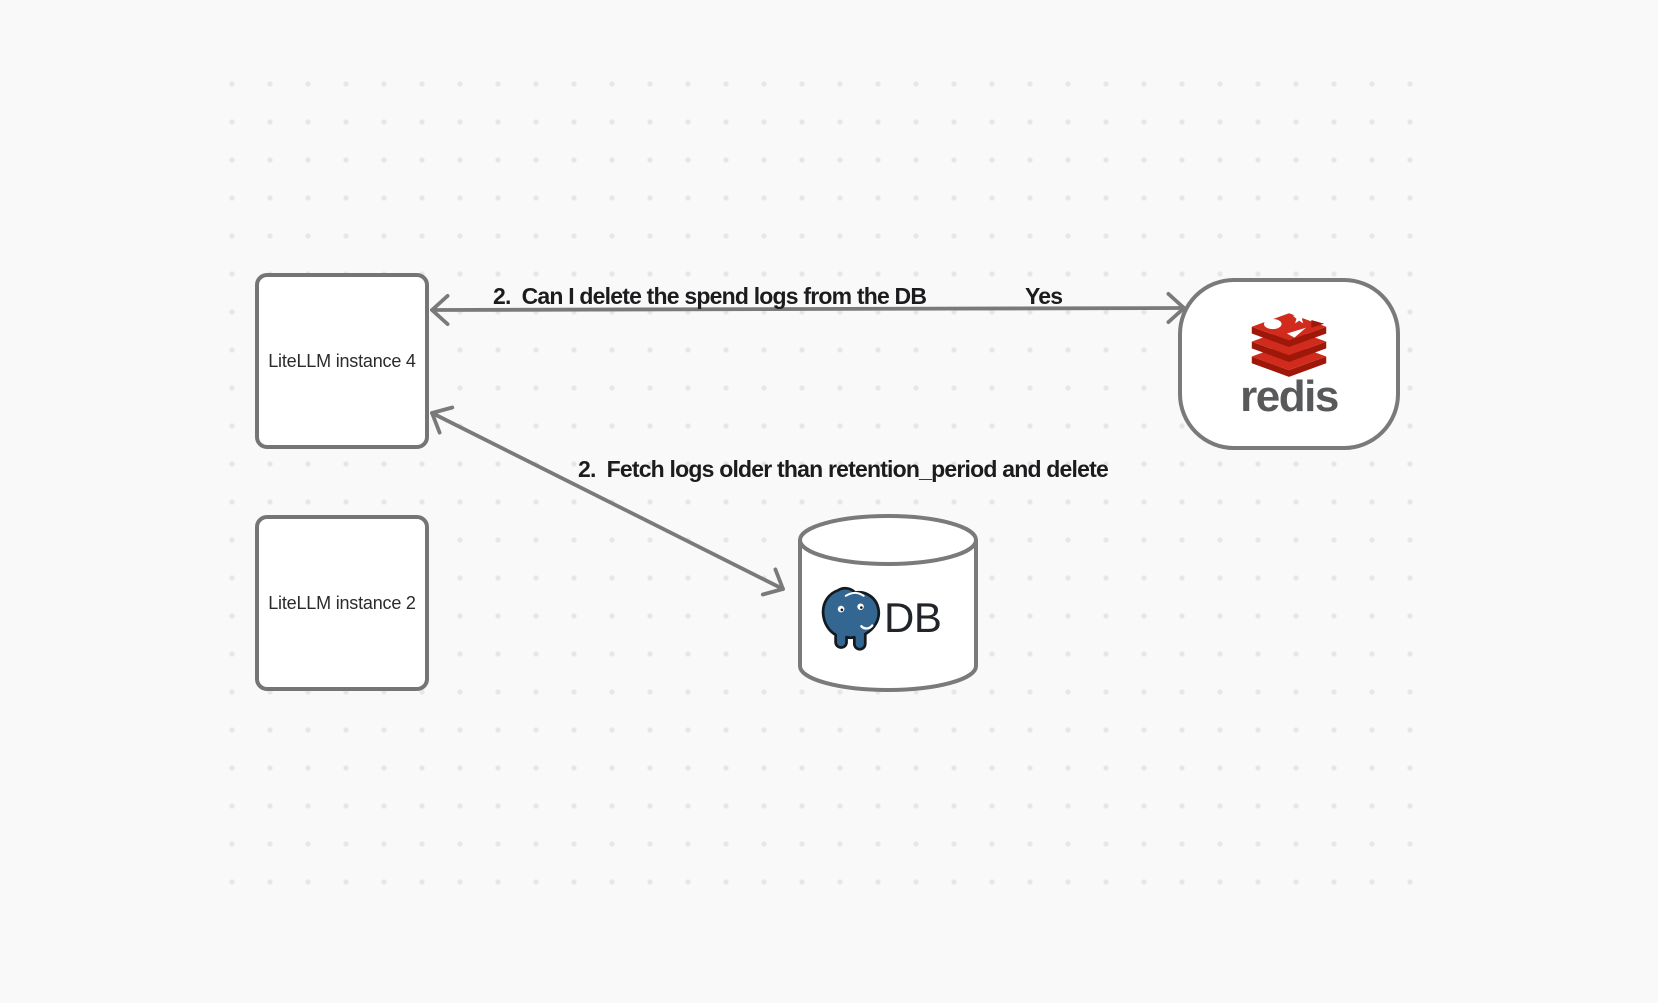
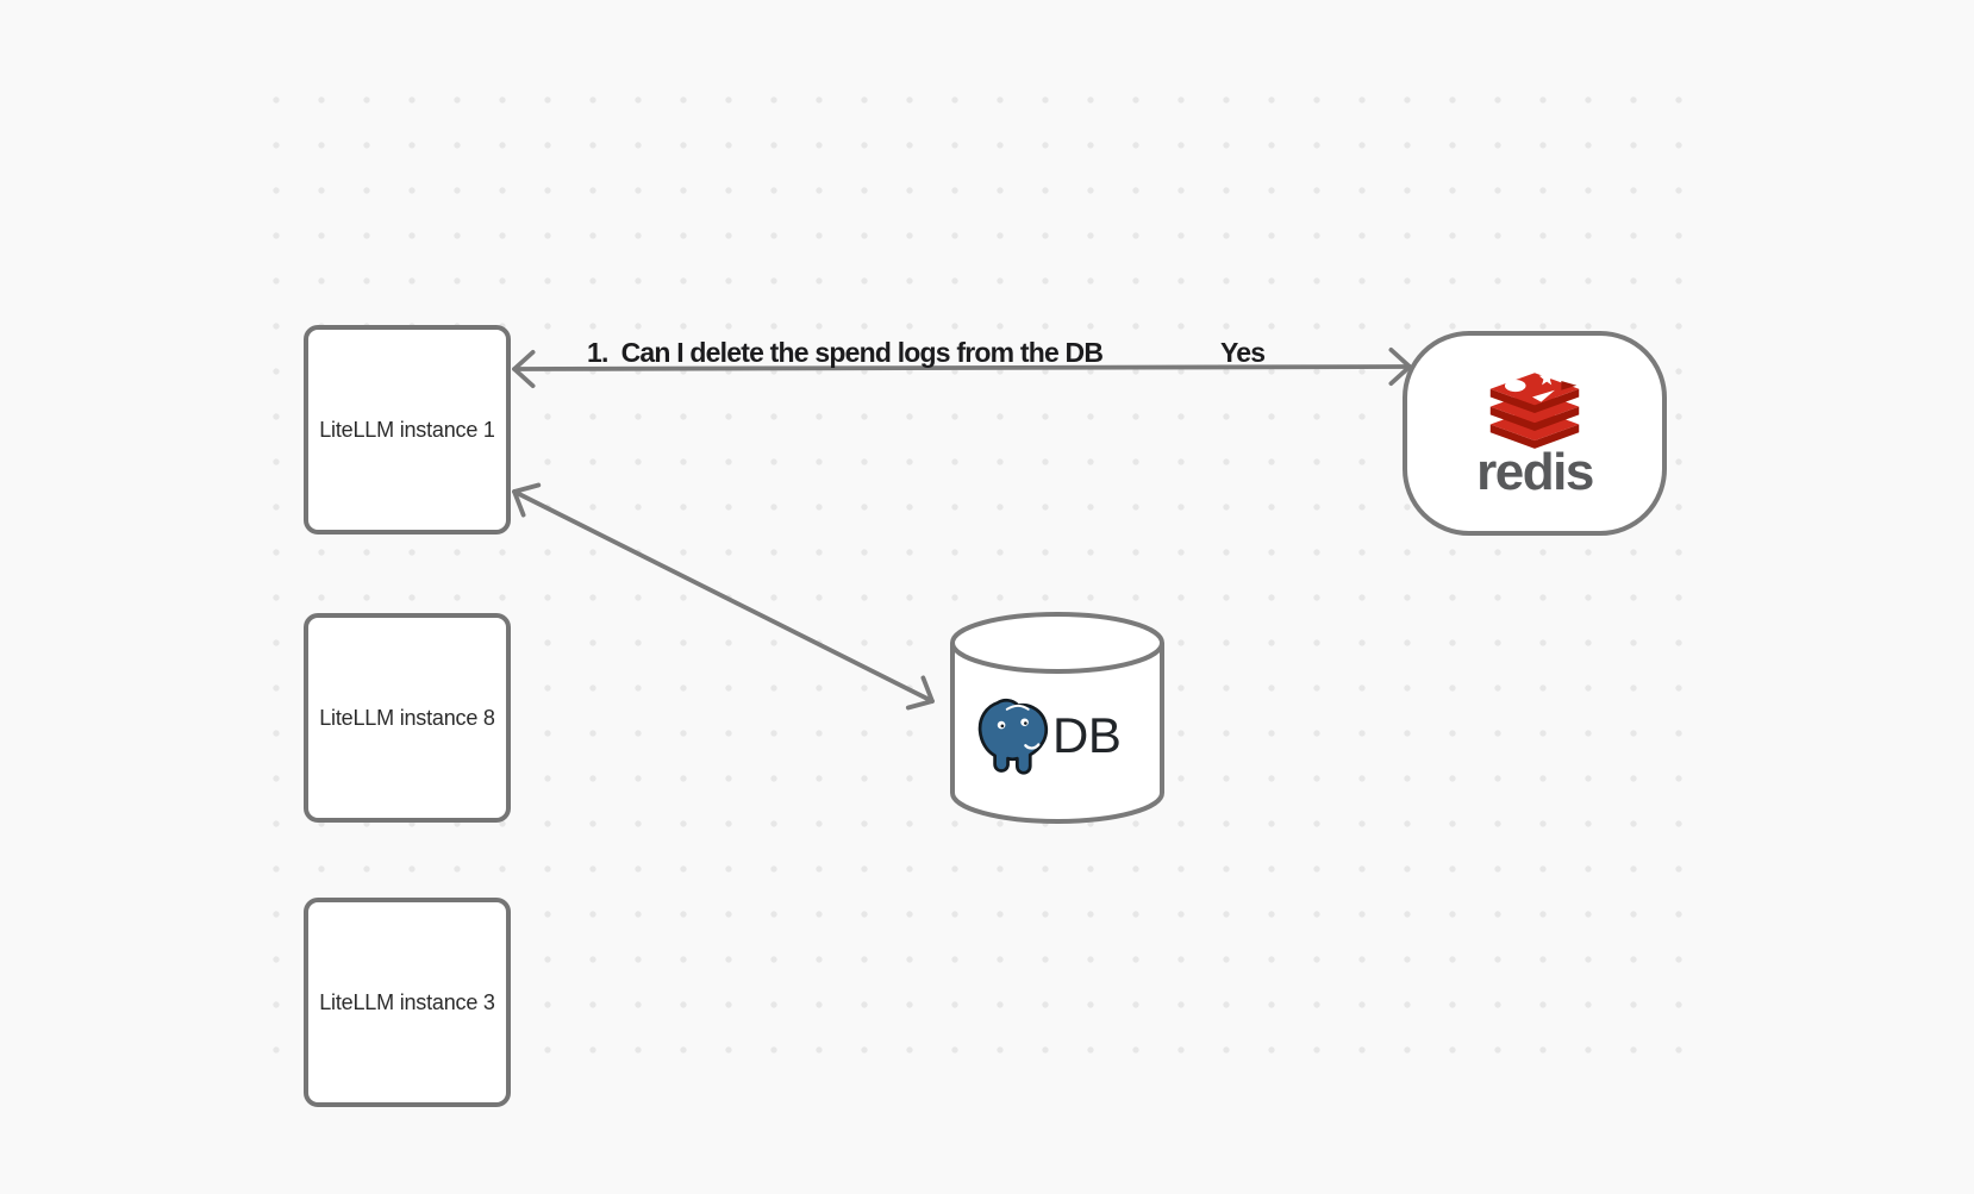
- LiteLLM instance 4
+ LiteLLM instance 1
- LiteLLM instance 2
+ LiteLLM instance 8
+ LiteLLM instance 3
  redis
  DB
- 2. Can I delete the spend logs from the DB
+ 1. Can I delete the spend logs from the DB
  Yes
- 2. Fetch logs older than retention_period and delete
